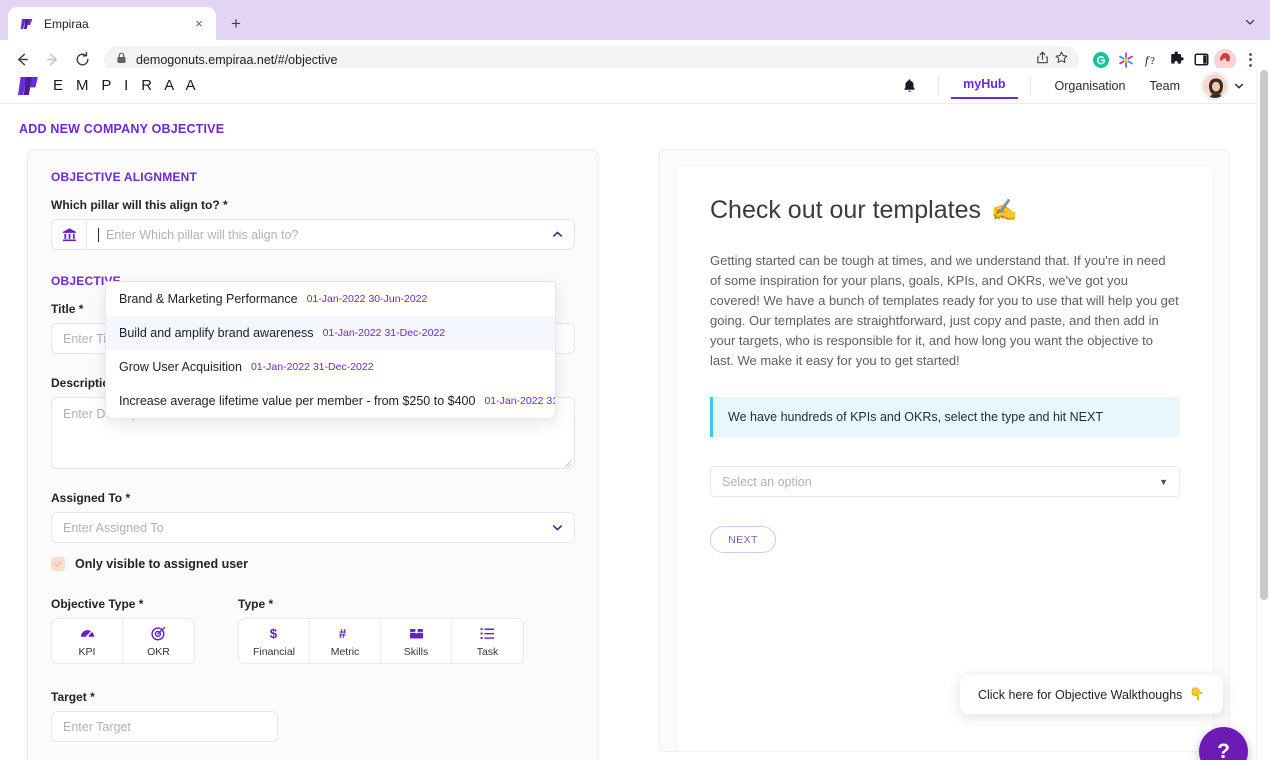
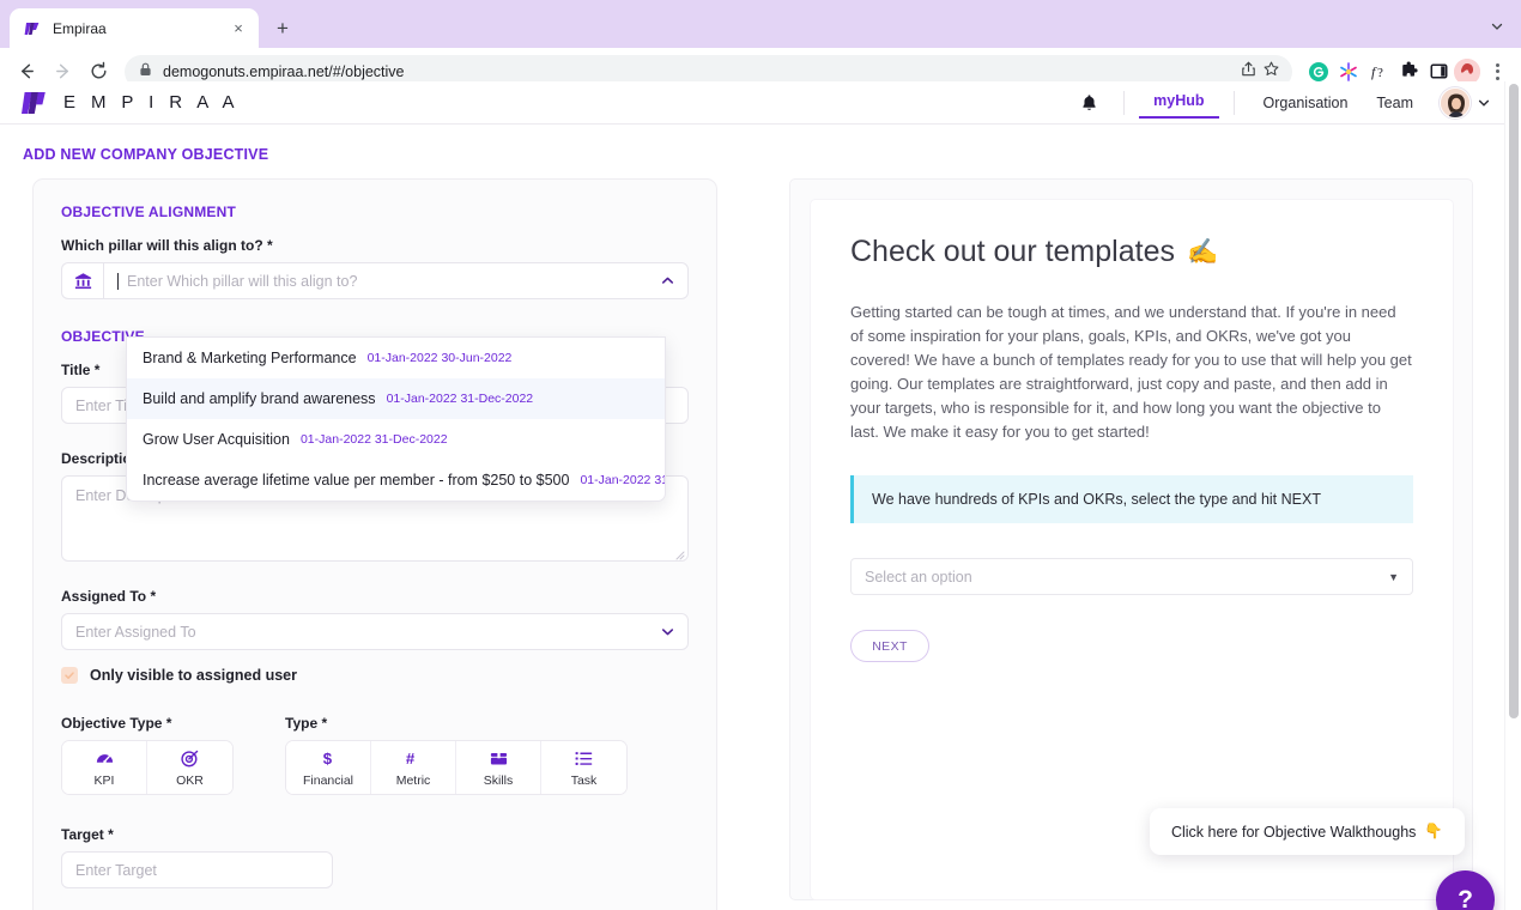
  Empiraa
  ×
  +
  demogonuts.empiraa.net/#/objective
  f
  ?
  E M P I R A A
  myHub
  Organisation
  Team
  ADD NEW COMPANY OBJECTIVE
  OBJECTIVE ALIGNMENT
  Which pillar will this align to? *
  Enter Which pillar will this align to?
  OBJECTI
  Title *
  Descripti
  Assigned To *
  Enter Assigned To
  Only visible to assigned user
  Objective Type *
  KPI
  OKR
  Type *
  $
  Financial
  #
  Metric
  Skills
  Task
  Target *
  Enter Target
  Check out our templates
  ✍️
  Getting started can be tough at times, and we understand that. If you're in need of some inspiration for your plans, goals, KPIs, and OKRs, we've got you covered! We have a bunch of templates ready for you to use that will help you get going. Our templates are straightforward, just copy and paste, and then add in your targets, who is responsible for it, and how long you want the objective to last. We make it easy for you to get started!
  We have hundreds of KPIs and OKRs, select the type and hit NEXT
  Select an option
  ▼
  NEXT
  Brand & Marketing Performance
  01-Jan-2022 30-Jun-2022
  Build and amplify brand awareness
  01-Jan-2022 31-Dec-2022
  Grow User Acquisition
  01-Jan-2022 31-Dec-2022
- Increase average lifetime value per member - from $250 to $400
+ Increase average lifetime value per member - from $250 to $500
  Click here for Objective Walkthoughs
  👇
  ?
